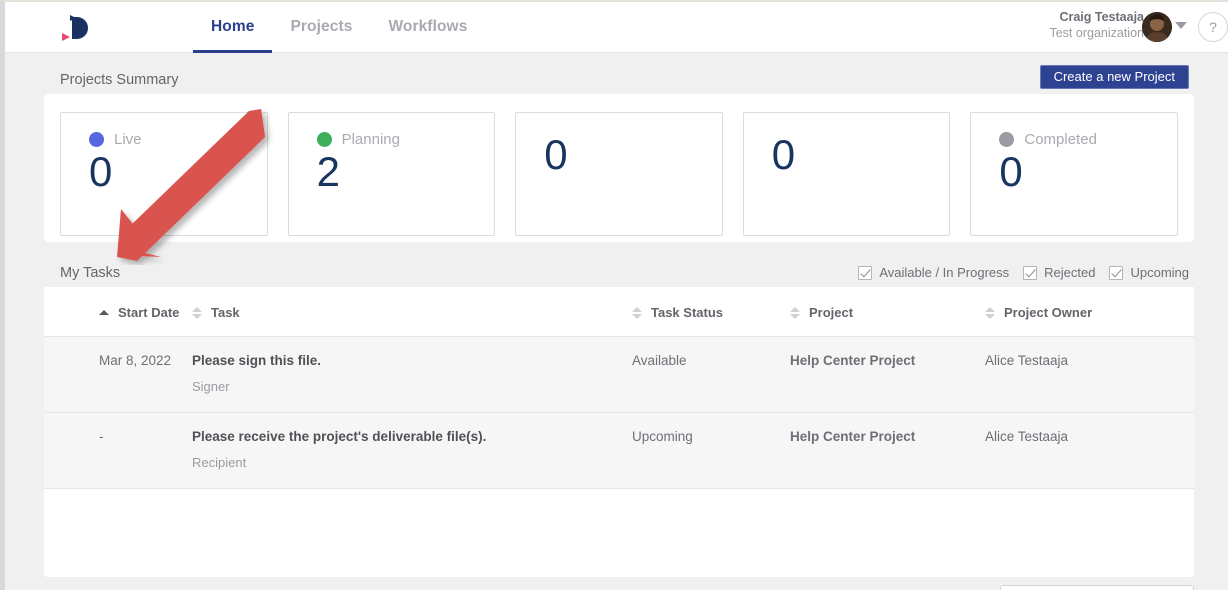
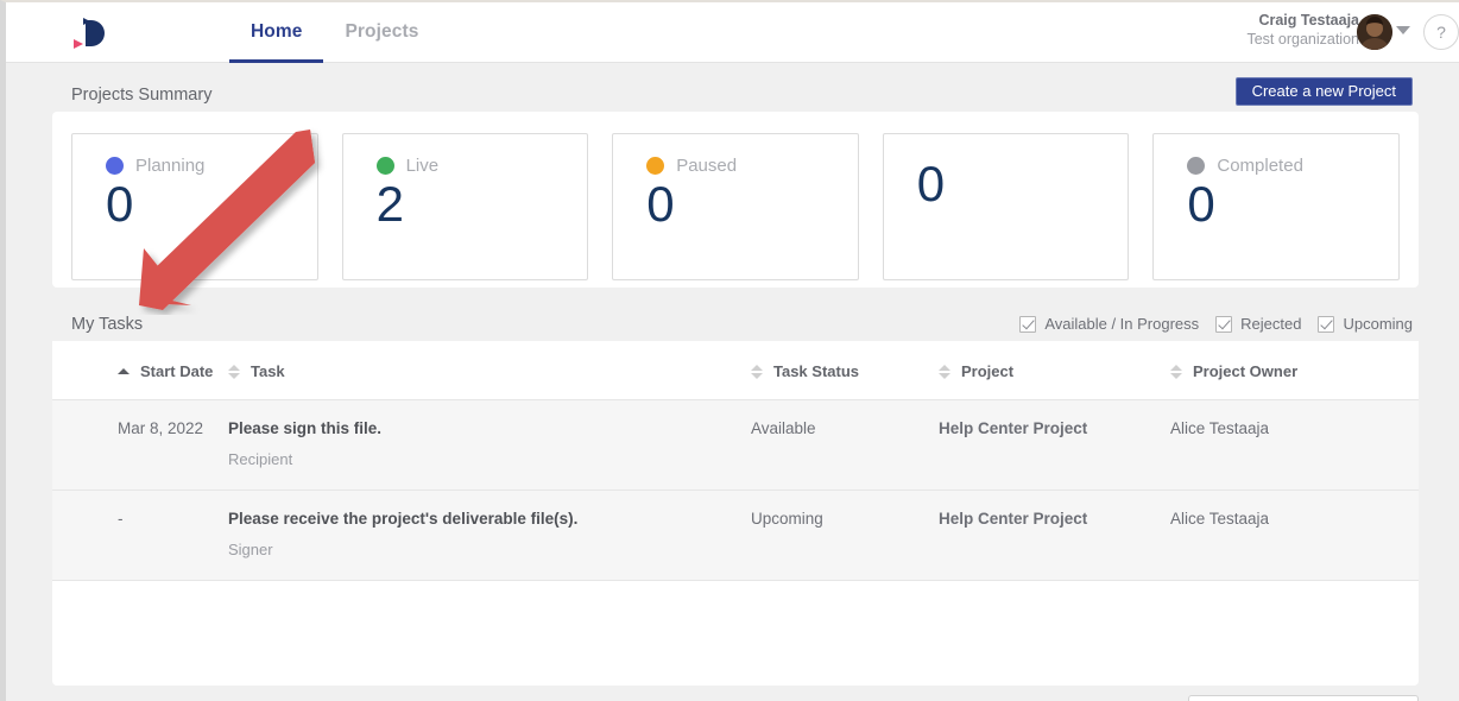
  Home
  Projects
- Workflows
  Craig Testaaja
  Test organization
  ?
  Projects Summary
  Create a new Project
- Live
+ Planning
  0
- Planning
+ Live
  2
+ Paused
  0
  0
  Completed
  0
  My Tasks
  Available / In Progress
  Rejected
  Upcoming
  Start Date	Task	Task Status	Project	Project Owner
- Mar 8, 2022	Please sign this file. Signer	Available	Help Center Project	Alice Testaaja
+ Mar 8, 2022	Please sign this file. Recipient	Available	Help Center Project	Alice Testaaja
- -	Please receive the project's deliverable file(s). Recipient	Upcoming	Help Center Project	Alice Testaaja
+ -	Please receive the project's deliverable file(s). Signer	Upcoming	Help Center Project	Alice Testaaja
